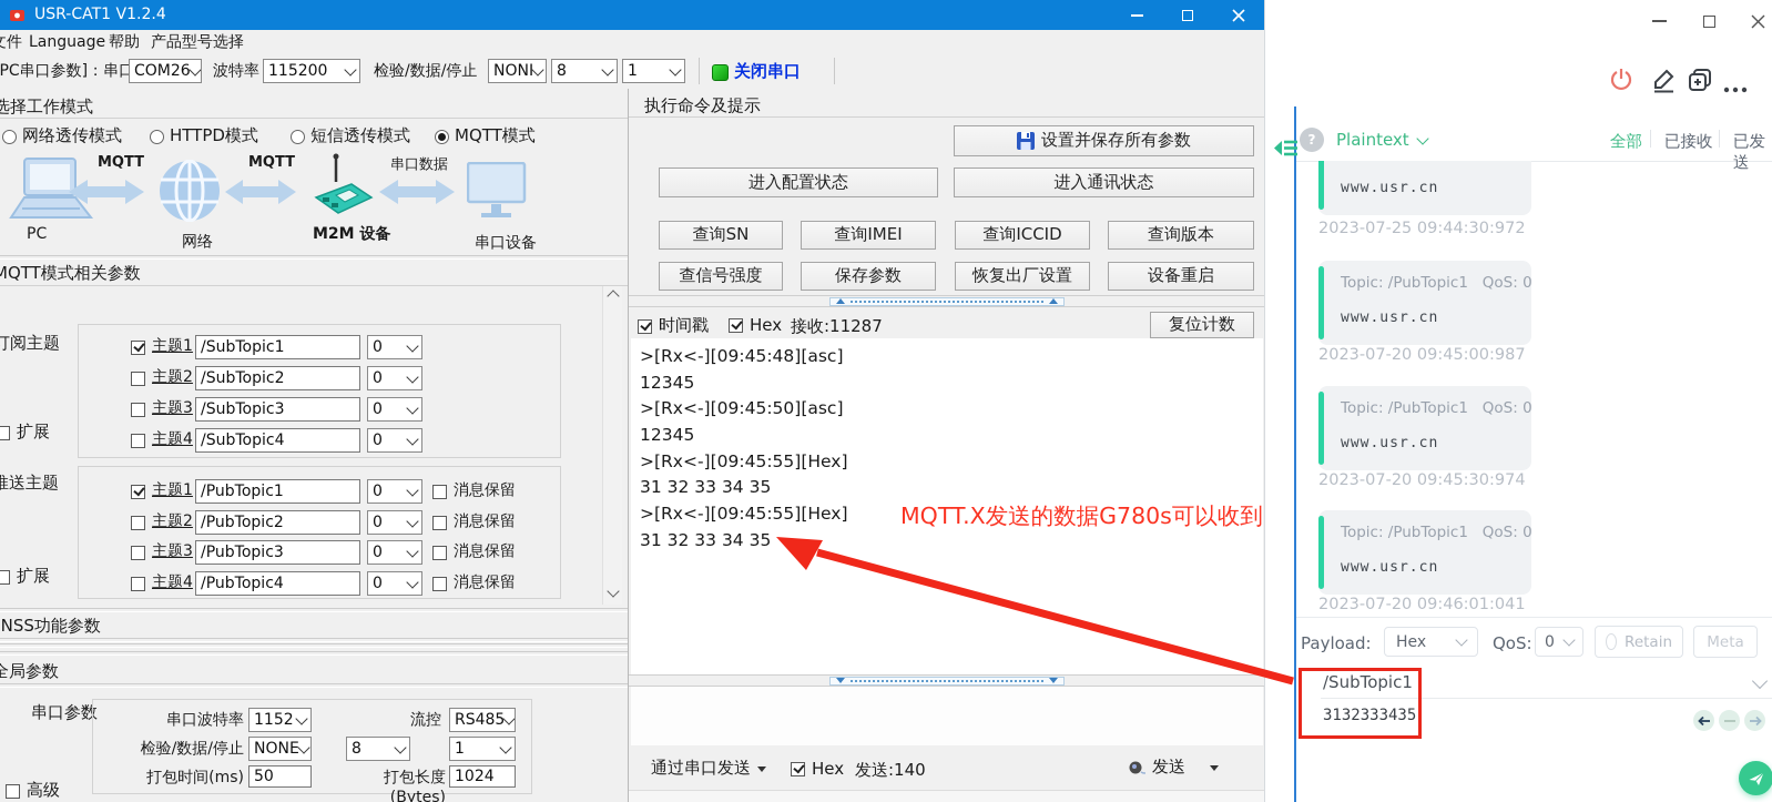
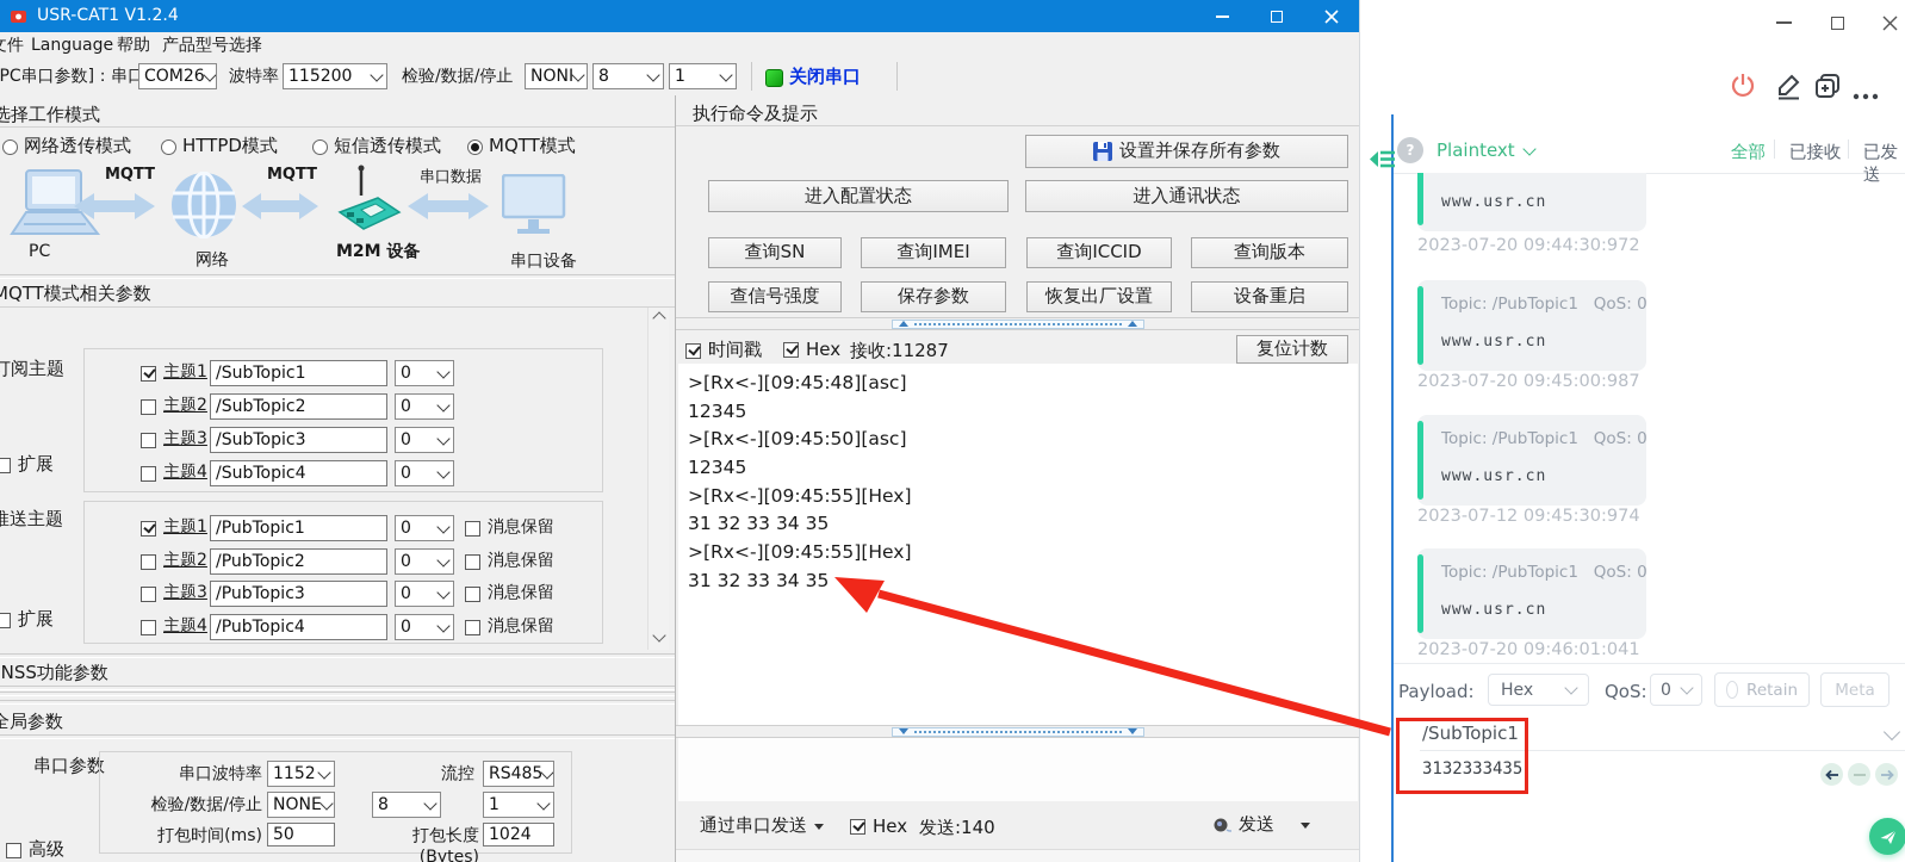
  USR-CAT1 V1.2.4
  Language
  帮助
  产品型号选择
  PC串口参数]：串口
  COM26
  波特率
  115200
  检验/数据/停止
  NONI
  8
  1
  关闭串口
  选择工作模式
  网络透传模式
  HTTPD模式
  短信透传模式
  MQTT模式
  PC
  MQTT
  网络
  MQTT
  M2M 设备
  串口数据
  串口设备
  MQTT模式相关参数
  订阅主题
  主题1
  /SubTopic1
  0
  主题2
  /SubTopic2
  0
  主题3
  /SubTopic3
  0
  主题4
  /SubTopic4
  0
  扩展
  推送主题
  主题1
  /PubTopic1
  0
  消息保留
  主题2
  /PubTopic2
  0
  消息保留
  主题3
  /PubTopic3
  0
  消息保留
  主题4
  /PubTopic4
  0
  消息保留
  扩展
  NSS功能参数
  全局参数
  串口参数
  串口波特率
  流控
  RS485
  检验/数据/停止
  NONE
  8
  1
  打包时间(ms)
  50
  打包长度(Bytes)
  1024
  高级
  执行命令及提示
  设置并保存所有参数
  进入配置状态
  进入通讯状态
  查询SN
  查询IMEI
  查询ICCID
  查询版本
  查信号强度
  保存参数
  恢复出厂设置
  设备重启
  时间戳
  Hex
  接收:11287
  复位计数
  >[Rx<-][09:45:48][asc]
  12345
  >[Rx<-][09:45:50][asc]
  12345
  >[Rx<-][09:45:55][Hex]
  31 32 33 34 35
  >[Rx<-][09:45:55][Hex]
  31 32 33 34 35
  通过串口发送
  Hex
  发送:140
  发送
  ?
  Plaintext
  全部
  已接收
  已发送
  www.usr.cn
- 2023-07-25 09:44:30:972
+ 2023-07-20 09:44:30:972
  Topic: /PubTopic1 QoS: 0
  www.usr.cn
  2023-07-20 09:45:00:987
  Topic: /PubTopic1 QoS: 0
  www.usr.cn
- 2023-07-20 09:45:30:974
+ 2023-07-12 09:45:30:974
  Topic: /PubTopic1 QoS: 0
  www.usr.cn
  2023-07-20 09:46:01:041
  Payload:
  Hex
  QoS:
  0
  Retain
  Meta
  /SubTopic1
  3132333435
- MQTT.X发送的数据G780s可以收到
